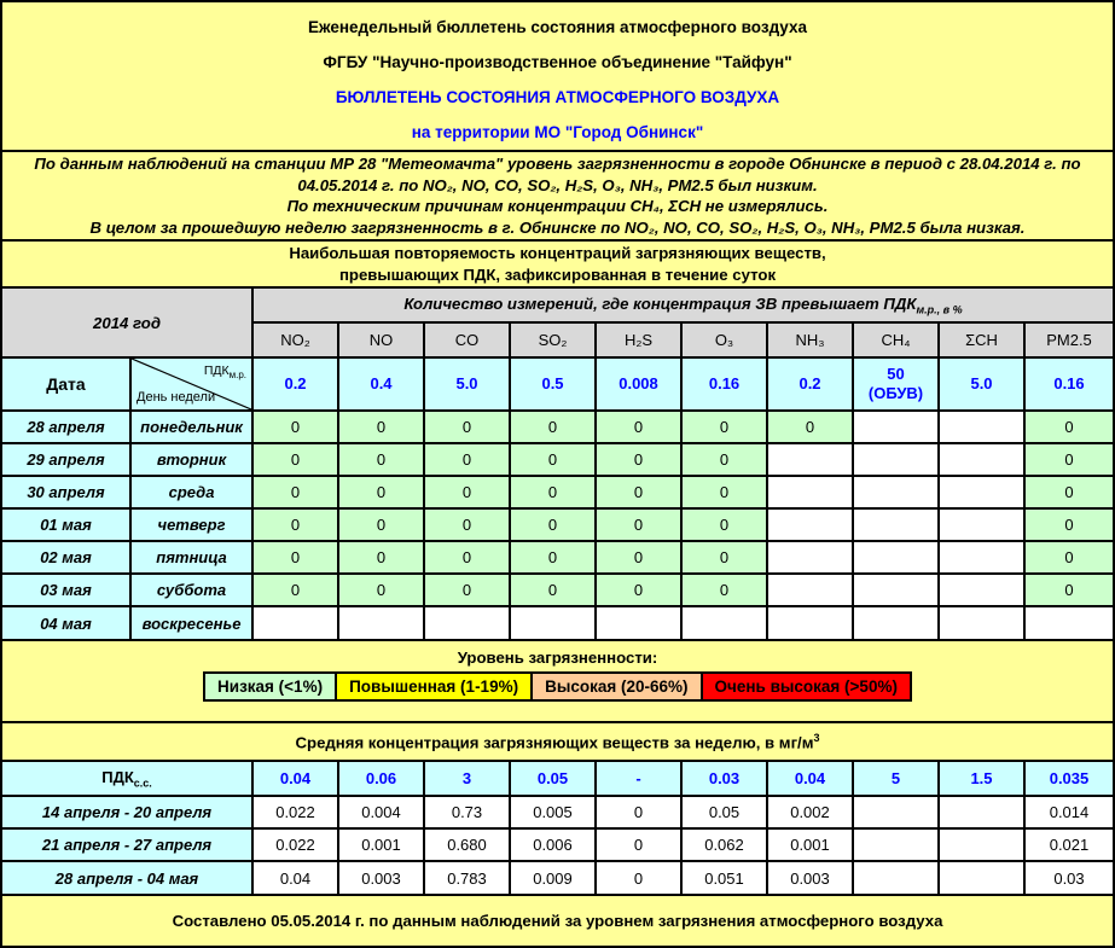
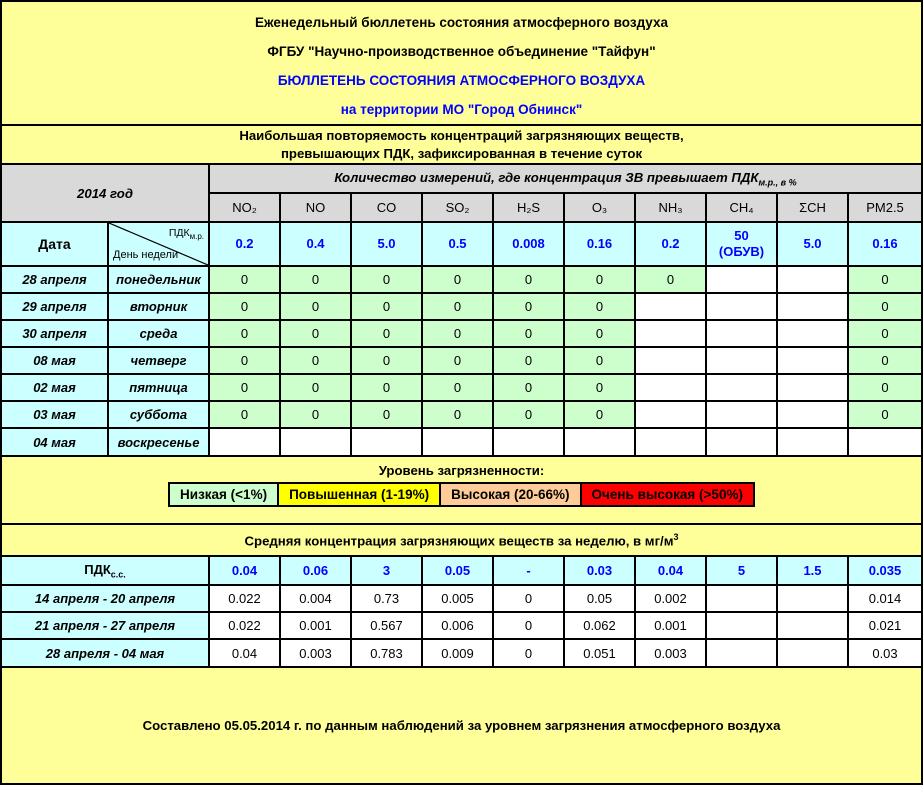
  Еженедельный бюллетень состояния атмосферного воздуха
  ФГБУ "Научно-производственное объединение "Тайфун"
  БЮЛЛЕТЕНЬ СОСТОЯНИЯ АТМОСФЕРНОГО ВОЗДУХА
  на территории МО "Город Обнинск"
- По данным наблюдений на станции МР 28 "Метеомачта" уровень загрязненности в городе Обнинске в период с 28.04.2014 г. по 04.05.2014 г. по NO₂, NO, CO, SO₂, H₂S, O₃, NH₃, PM2.5 был низким.
- По техническим причинам концентрации CH₄, ΣCH не измерялись.
- В целом за прошедшую неделю загрязненность в г. Обнинске по NO₂, NO, CO, SO₂, H₂S, O₃, NH₃, PM2.5 была низкая.
  Наибольшая повторяемость концентраций загрязняющих веществ,
  превышающих ПДК, зафиксированная в течение суток
  2014 год	Количество измерений, где концентрация ЗВ превышает ПДКм.р., в %
  NO₂	NO	CO	SO₂	H₂S	O₃	NH₃	CH₄	ΣCH	PM2.5
  Дата	ПДКм.р. День недели	0.2	0.4	5.0	0.5	0.008	0.16	0.2	50 (ОБУВ)	5.0	0.16
  28 апреля	понедельник	0	0	0	0	0	0	0			0
  29 апреля	вторник	0	0	0	0	0	0				0
  30 апреля	среда	0	0	0	0	0	0				0
- 01 мая	четверг	0	0	0	0	0	0				0
+ 08 мая	четверг	0	0	0	0	0	0				0
  02 мая	пятница	0	0	0	0	0	0				0
  03 мая	суббота	0	0	0	0	0	0				0
  04 мая	воскресенье
  Уровень загрязненности:
  Низкая (<1%)
  Повышенная (1-19%)
  Высокая (20-66%)
  Очень высокая (>50%)
  Средняя концентрация загрязняющих веществ за неделю, в мг/м3
  ПДКс.с.	0.04	0.06	3	0.05	-	0.03	0.04	5	1.5	0.035
  14 апреля - 20 апреля	0.022	0.004	0.73	0.005	0	0.05	0.002			0.014
- 21 апреля - 27 апреля	0.022	0.001	0.680	0.006	0	0.062	0.001			0.021
+ 21 апреля - 27 апреля	0.022	0.001	0.567	0.006	0	0.062	0.001			0.021
  28 апреля - 04 мая	0.04	0.003	0.783	0.009	0	0.051	0.003			0.03
  Составлено 05.05.2014 г. по данным наблюдений за уровнем загрязнения атмосферного воздуха
